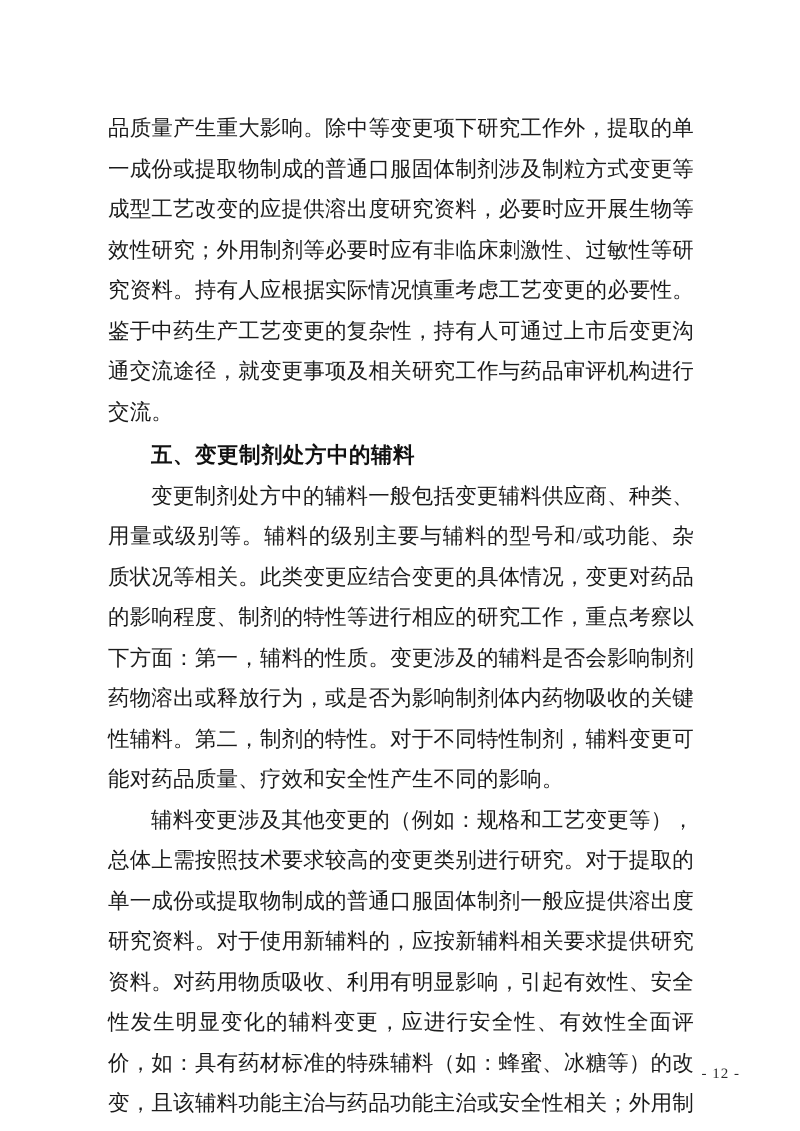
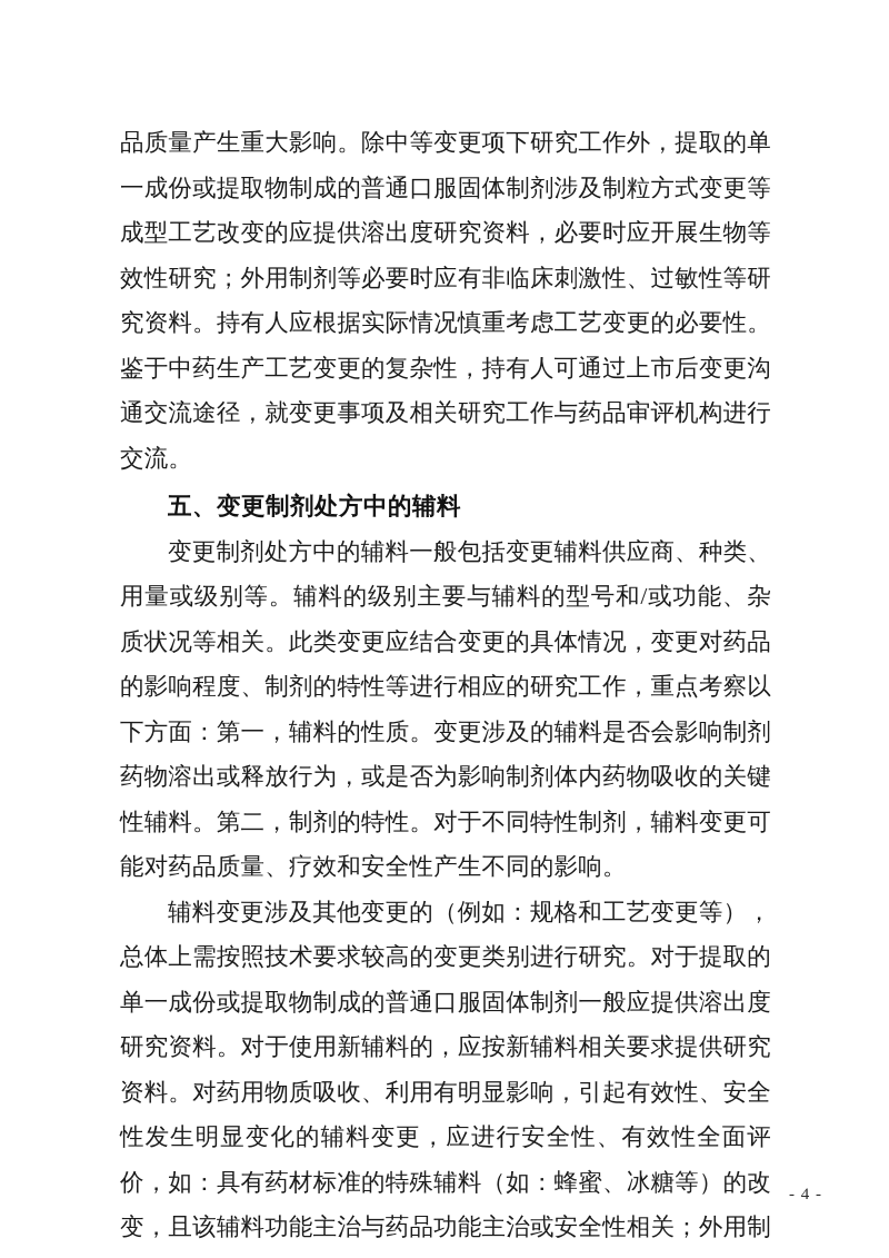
  品质量产生重大影响。除中等变更项下研究工作外，提取的单一成份或提取物制成的普通口服固体制剂涉及制粒方式变更等成型工艺改变的应提供溶出度研究资料，必要时应开展生物等效性研究；外用制剂等必要时应有非临床刺激性、过敏性等研究资料。持有人应根据实际情况慎重考虑工艺变更的必要性。鉴于中药生产工艺变更的复杂性，持有人可通过上市后变更沟通交流途径，就变更事项及相关研究工作与药品审评机构进行交流。
  五、变更制剂处方中的辅料
  变更制剂处方中的辅料一般包括变更辅料供应商、种类、用量或级别等。辅料的级别主要与辅料的型号和/或功能、杂质状况等相关。此类变更应结合变更的具体情况，变更对药品的影响程度、制剂的特性等进行相应的研究工作，重点考察以下方面：第一，辅料的性质。变更涉及的辅料是否会影响制剂药物溶出或释放行为，或是否为影响制剂体内药物吸收的关键性辅料。第二，制剂的特性。对于不同特性制剂，辅料变更可能对药品质量、疗效和安全性产生不同的影响。
  辅料变更涉及其他变更的（例如：规格和工艺变更等），总体上需按照技术要求较高的变更类别进行研究。对于提取的单一成份或提取物制成的普通口服固体制剂一般应提供溶出度研究资料。对于使用新辅料的，应按新辅料相关要求提供研究资料。对药用物质吸收、利用有明显影响，引起有效性、安全性发生明显变化的辅料变更，应进行安全性、有效性全面评价，如：具有药材标准的特殊辅料（如：蜂蜜、冰糖等）的改变，且该辅料功能主治与药品功能主治或安全性相关；外用制
- - 12 -
+ - 4 -
